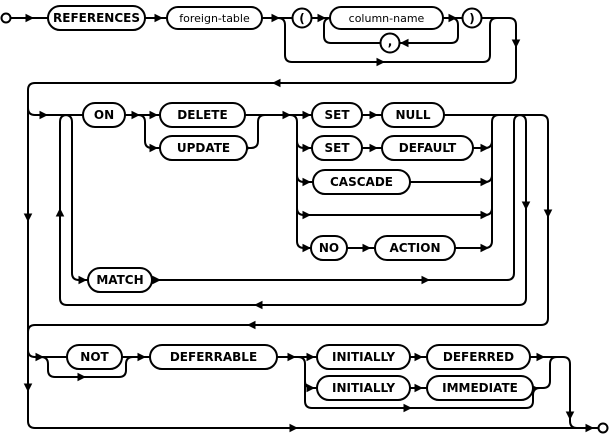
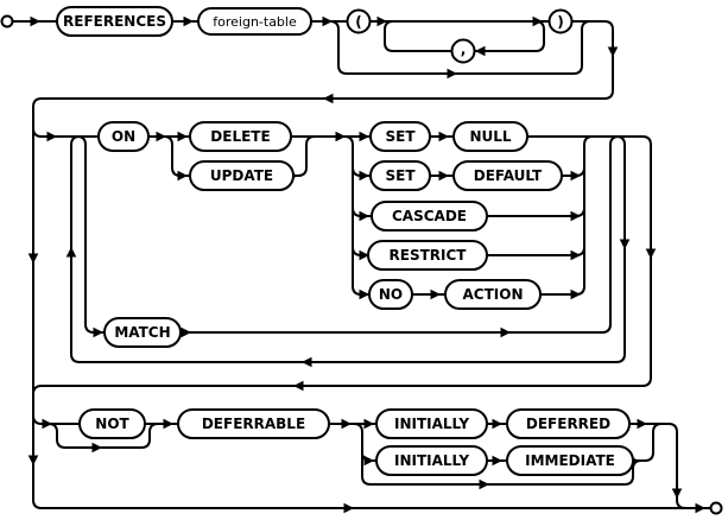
  REFERENCES
  foreign-table
  (
- column-name
  ,
  )
  ON
  DELETE
  UPDATE
  SET
  NULL
  SET
  DEFAULT
  CASCADE
+ RESTRICT
  NO
  ACTION
  MATCH
  NOT
  DEFERRABLE
  INITIALLY
  DEFERRED
  INITIALLY
  IMMEDIATE
